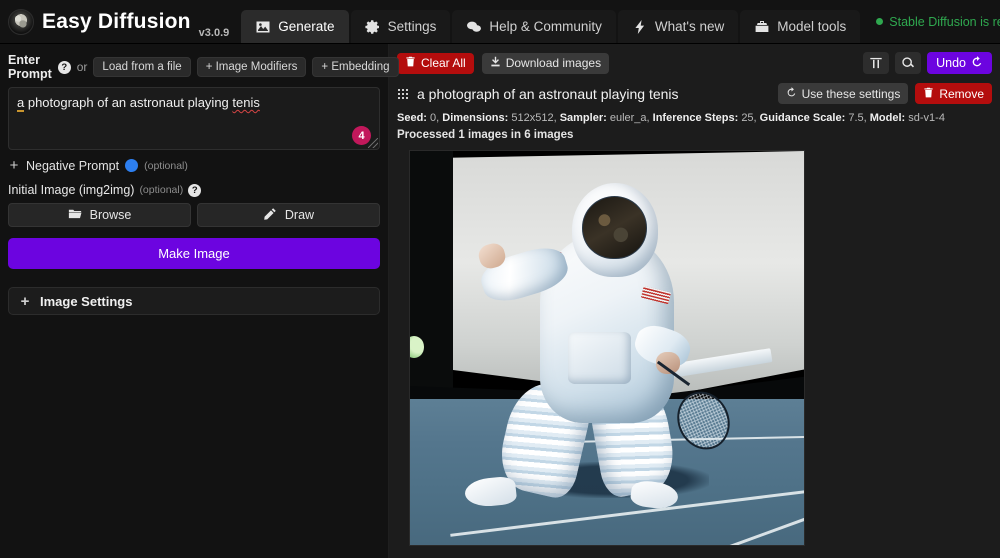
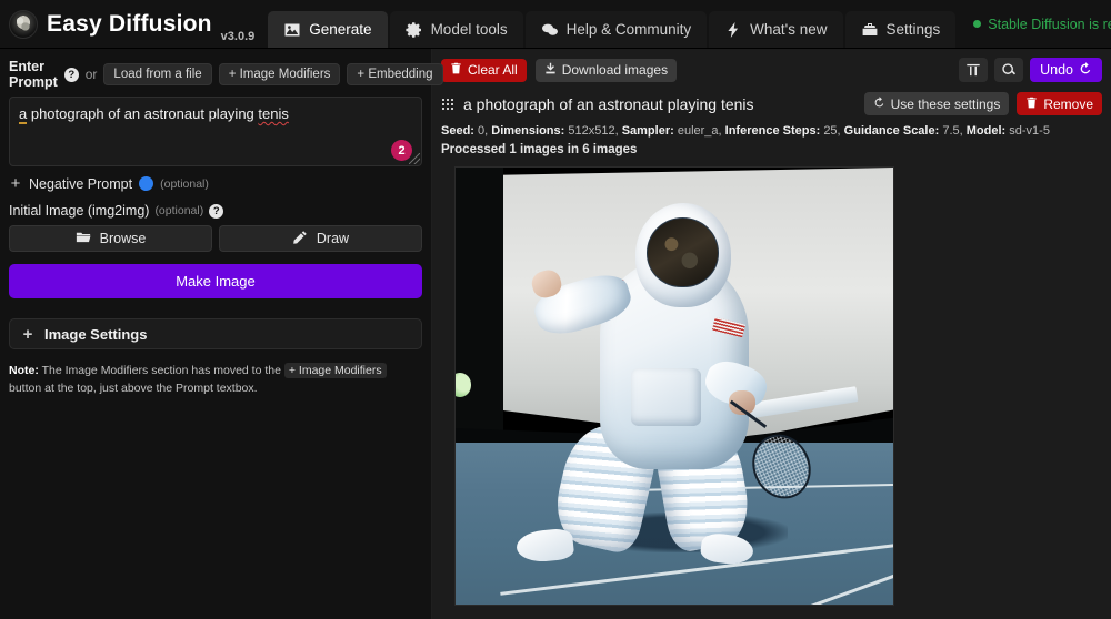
  Easy Diffusion
  v3.0.9
  Generate
- Settings
+ Model tools
  Help & Community
  What's new
- Model tools
+ Settings
  Stable Diffusion is r
  Enter Prompt
  ?
  or
  Load from a file
  + Image Modifiers
  + Embedding
  a photograph of an astronaut playing tenis
- 4
+ 2
  +
  Negative Prompt
  (optional)
  Initial Image (img2img)
  (optional)
  ?
  Browse
  Draw
  Make Image
  +
  Image Settings
+ Note: The Image Modifiers section has moved to the + Image Modifiers button at the top, just above the Prompt textbox.
  Clear All
  Download images
  Undo
  a photograph of an astronaut playing tenis
  Use these settings
  Remove
- Seed: 0, Dimensions: 512x512, Sampler: euler_a, Inference Steps: 25, Guidance Scale: 7.5, Model: sd-v1-4
+ Seed: 0, Dimensions: 512x512, Sampler: euler_a, Inference Steps: 25, Guidance Scale: 7.5, Model: sd-v1-5
  Processed 1 images in 6 images
